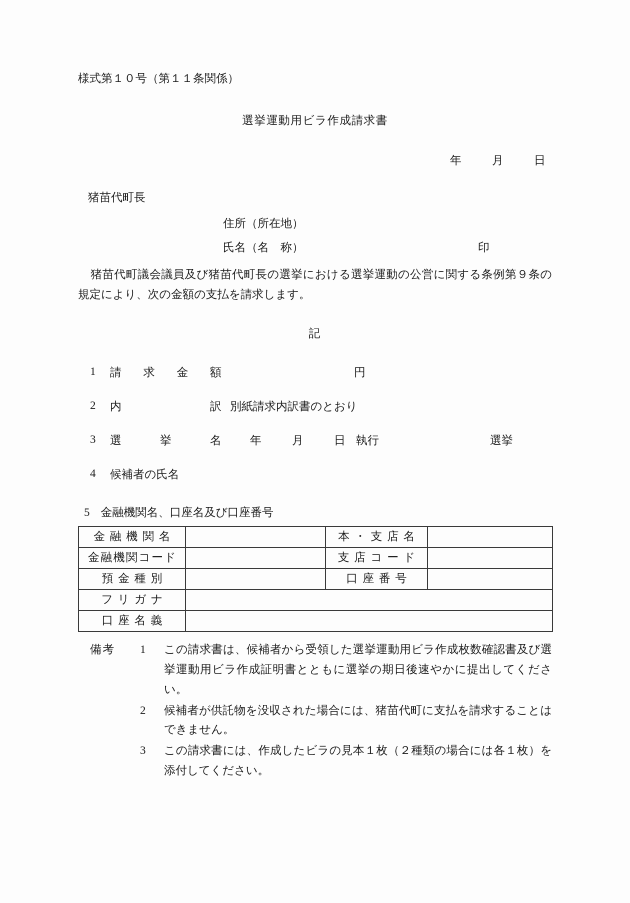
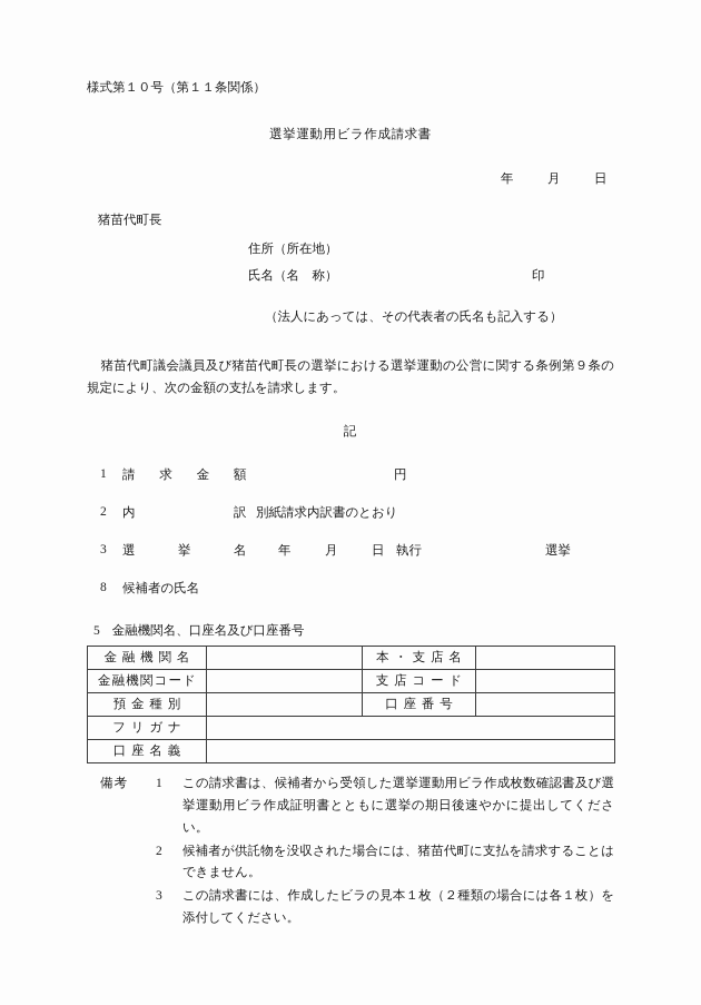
  様式第１０号（第１１条関係）
  選挙運動用ビラ作成請求書
  年 月 日
  猪苗代町長
  住所（所在地）
  氏名（名 称）
  印
+ （法人にあっては、その代表者の氏名も記入する）
  猪苗代町議会議員及び猪苗代町長の選挙における選挙運動の公営に関する条例第９条の規定により、次の金額の支払を請求します。
  記
  1
  請 求 金 額
  円
  2
  内 訳
  別紙請求内訳書のとおり
  3
  選 挙 名
  年
  月
  日
  執行
  選挙
- 4
+ 8
  候補者の氏名
  5 金融機関名、口座名及び口座番号
  金融機関名		本・支店名
  金融機関コード		支店コード
  預金種別		口座番号
  フリガナ
  口座名義
  備考
  1
  この請求書は、候補者から受領した選挙運動用ビラ作成枚数確認書及び選挙運動用ビラ作成証明書とともに選挙の期日後速やかに提出してください。
  2
  候補者が供託物を没収された場合には、猪苗代町に支払を請求することはできません。
  3
  この請求書には、作成したビラの見本１枚（２種類の場合には各１枚）を添付してください。
